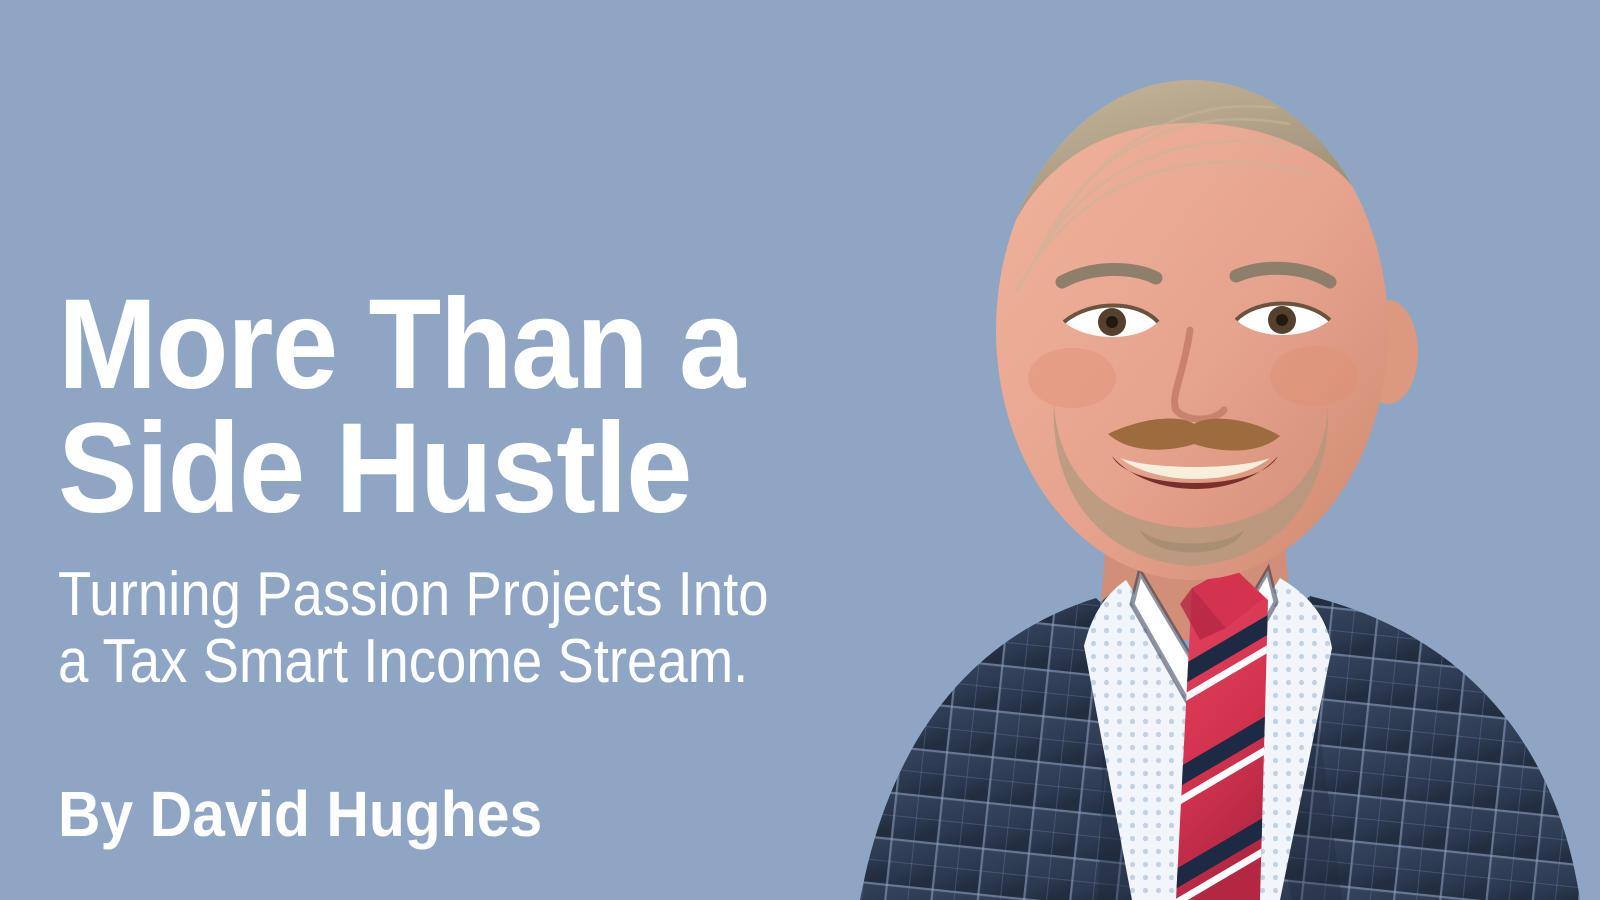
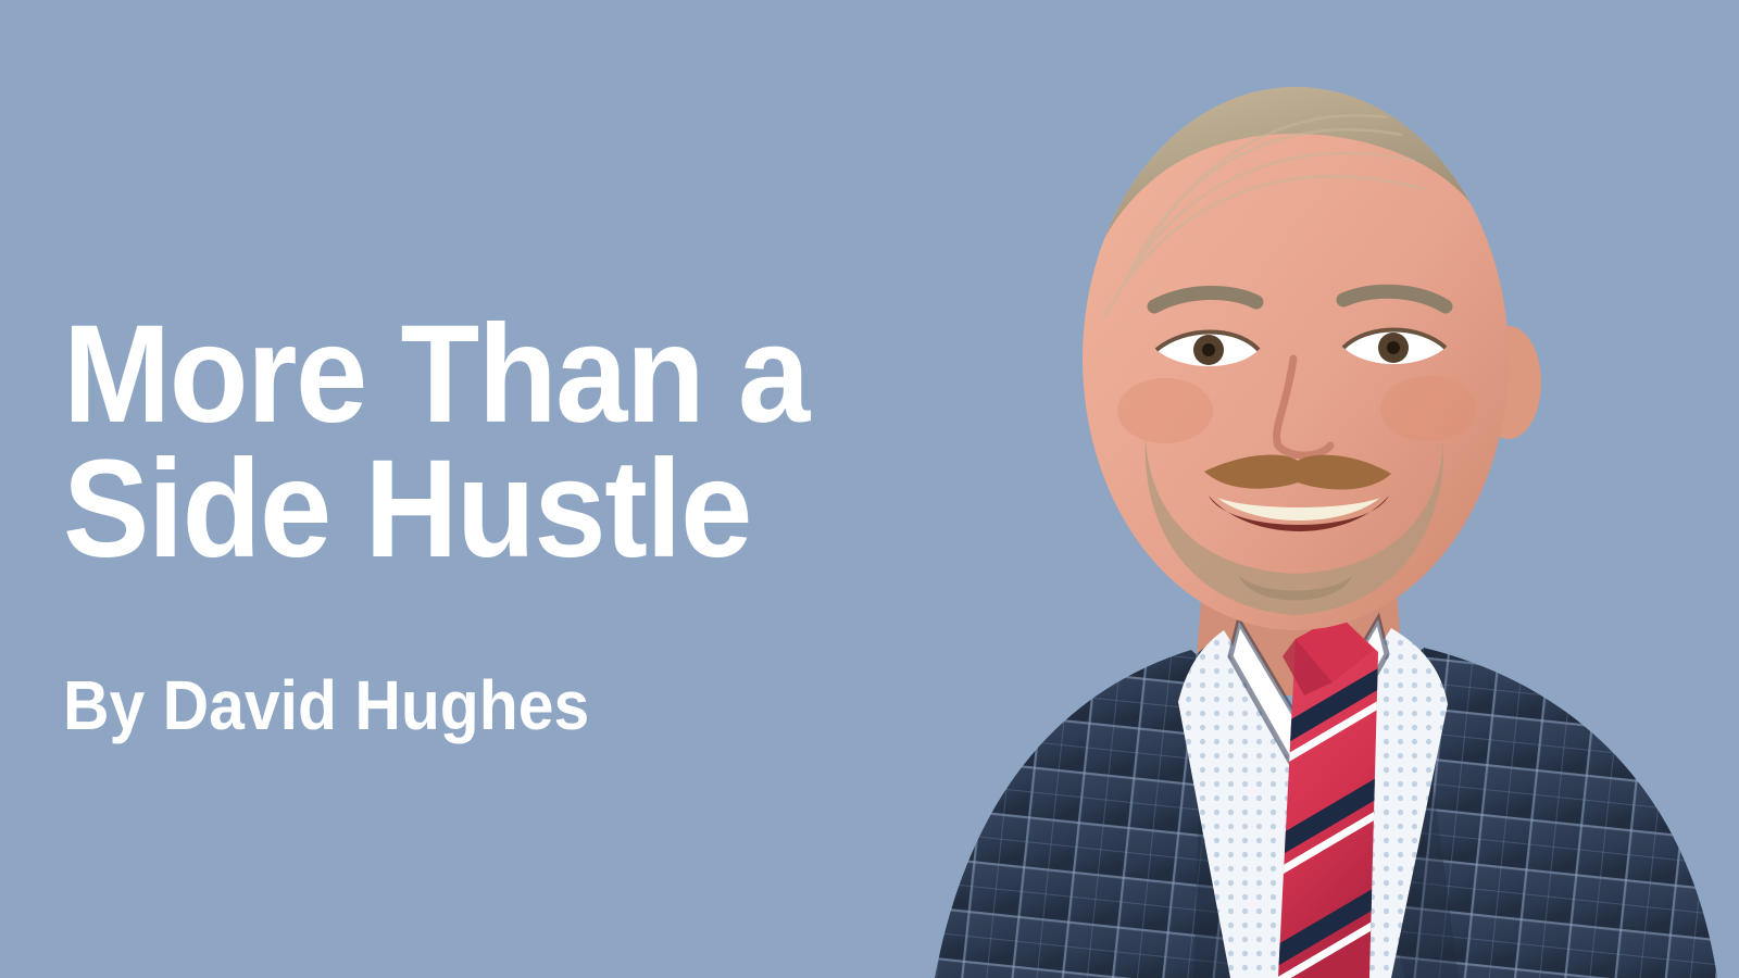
  More Than a
  Side Hustle
- Turning Passion Projects Into
- a Tax Smart Income Stream.
  By David Hughes
